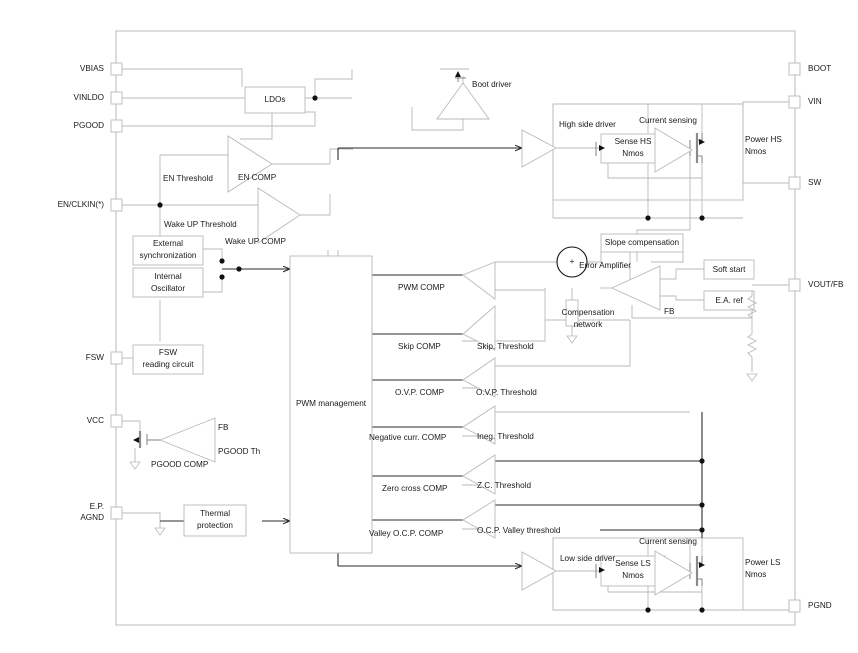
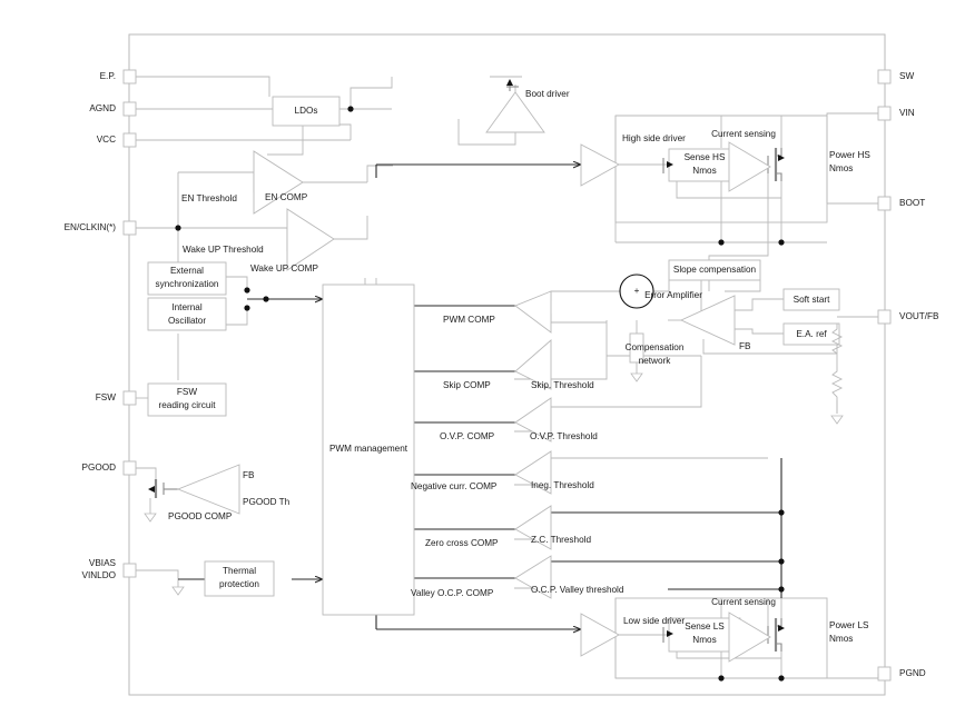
- VBIAS
+ E.P.
- VINLDO
+ AGND
- PGOOD
+ VCC
  EN/CLKIN(*)
  FSW
- VCC
+ PGOOD
- E.P.
+ VBIAS
- AGND
+ VINLDO
- BOOT
+ SW
  VIN
- SW
+ BOOT
  VOUT/FB
  PGND
  +
  LDOs
  External
  synchronization
  Internal
  Oscillator
  FSW
  reading circuit
  Thermal
  protection
  PWM management
  Slope compensation
  Soft start
  E.A. ref
  Compensation
  network
  Sense HS
  Nmos
  Power HS
  Nmos
  Sense LS
  Nmos
  Power LS
  Nmos
  Boot driver
  High side driver
  Low side driver
  Current sensing
  Current sensing
  Error Amplifier
  EN COMP
  Wake UP COMP
  PGOOD COMP
  PWM COMP
  Skip COMP
  O.V.P. COMP
  Negative curr. COMP
  Zero cross COMP
  Valley O.C.P. COMP
  EN Threshold
  Wake UP Threshold
  FB
  PGOOD Th
  Skip. Threshold
  O.V.P. Threshold
  Ineg. Threshold
  Z.C. Threshold
  O.C.P. Valley threshold
  FB
